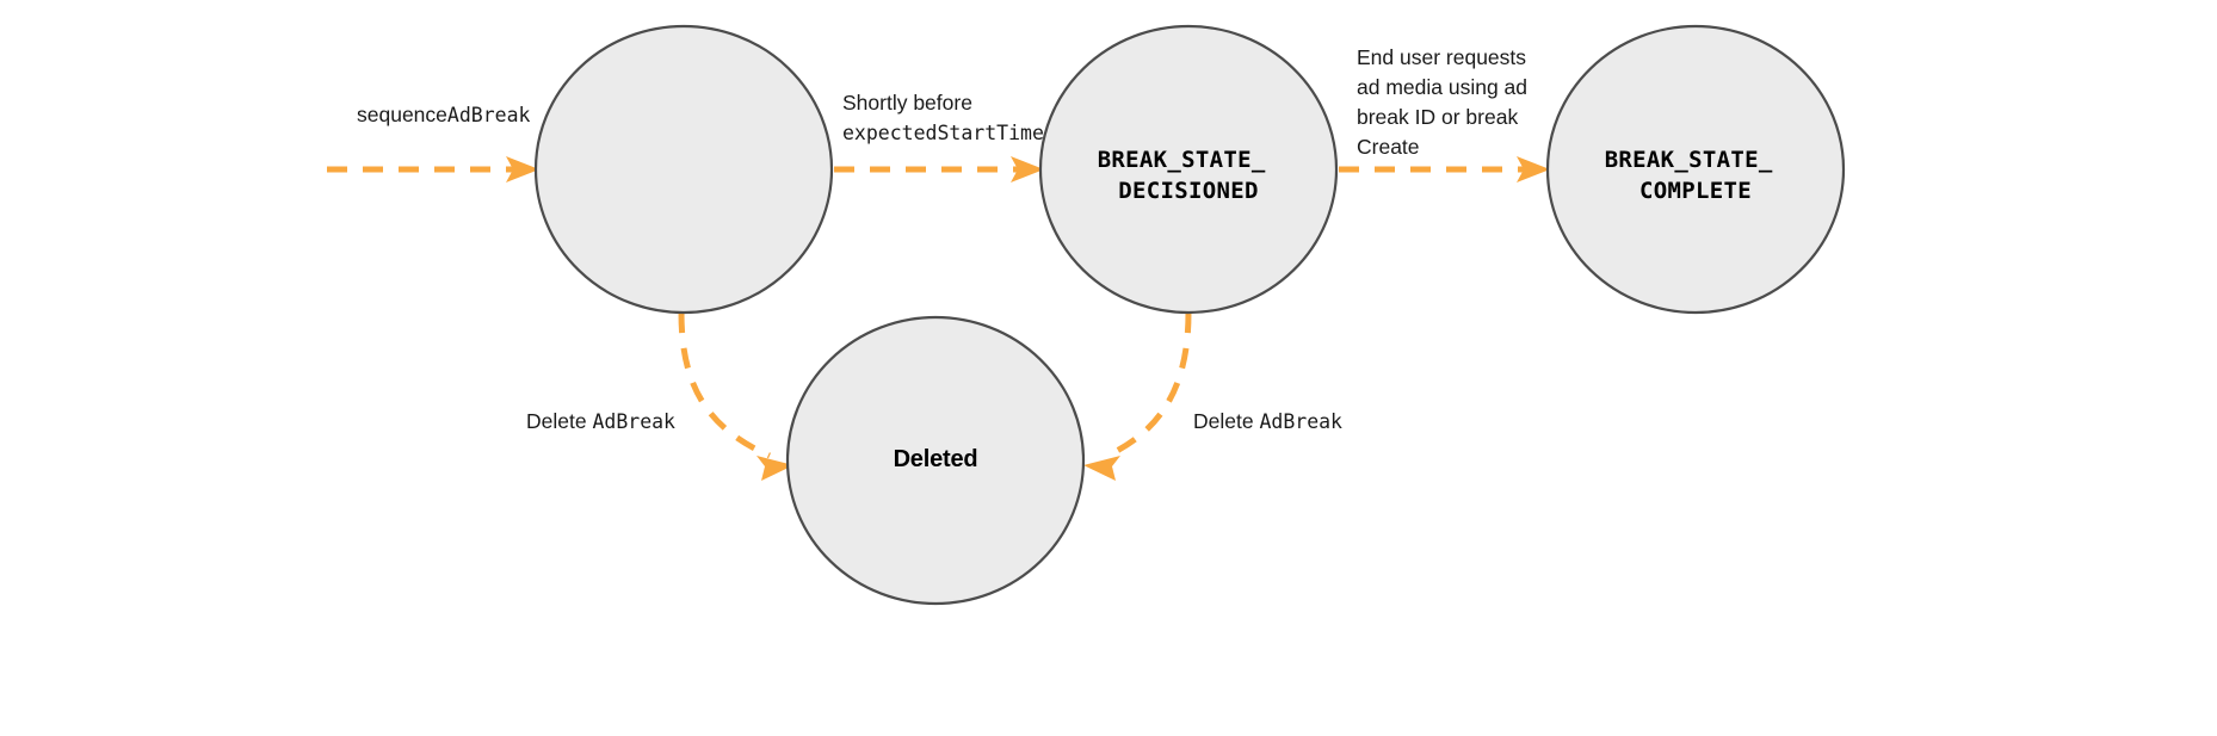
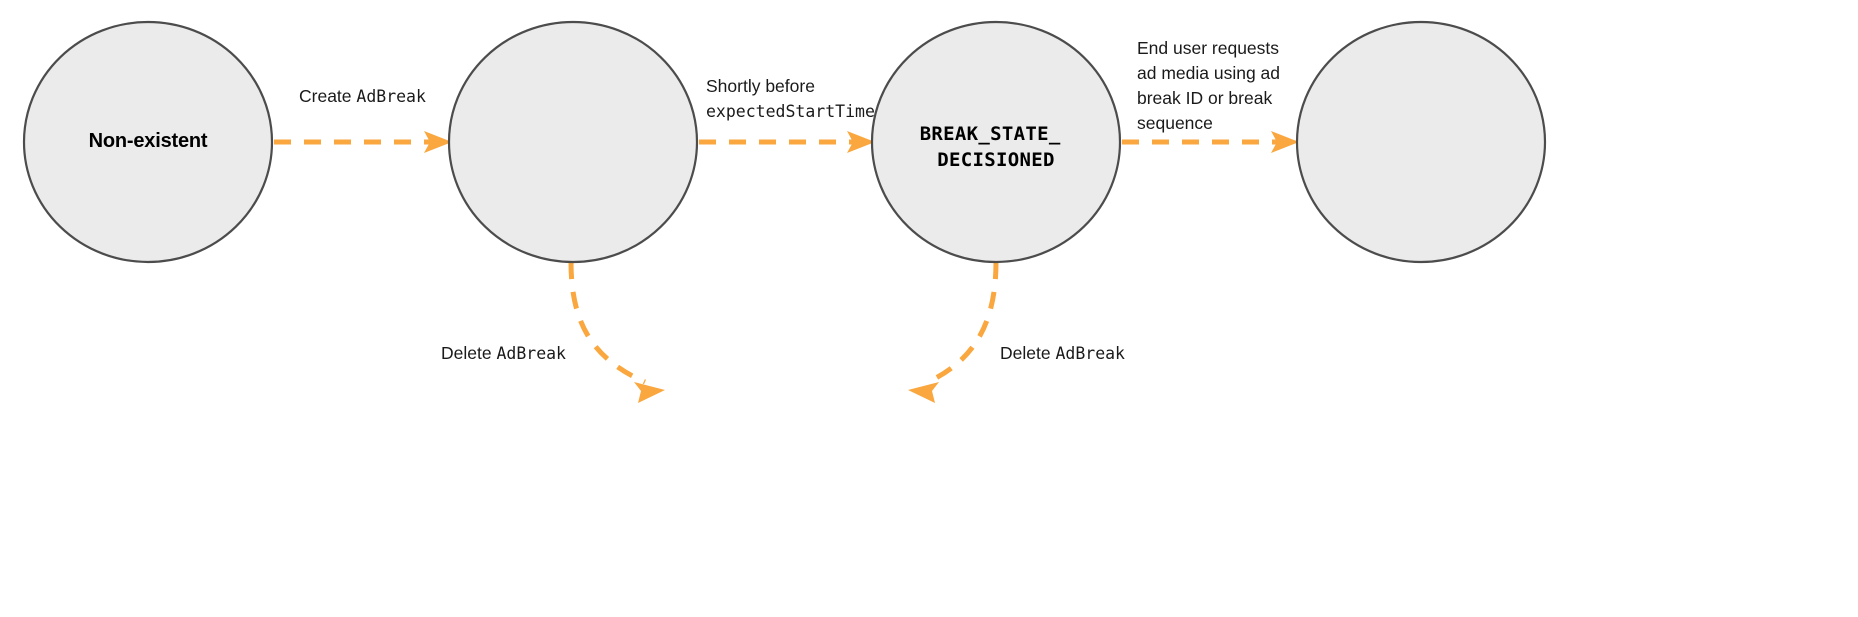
+ Non-existent
  BREAK_STATE_ DECISIONED
- BREAK_STATE_ COMPLETE
- Deleted
- sequenceAdBreak
+ Create AdBreak
  Shortly before expectedStartTime
- End user requests ad media using ad break ID or break Create
+ End user requests ad media using ad break ID or break sequence
  Delete AdBreak
  Delete AdBreak
